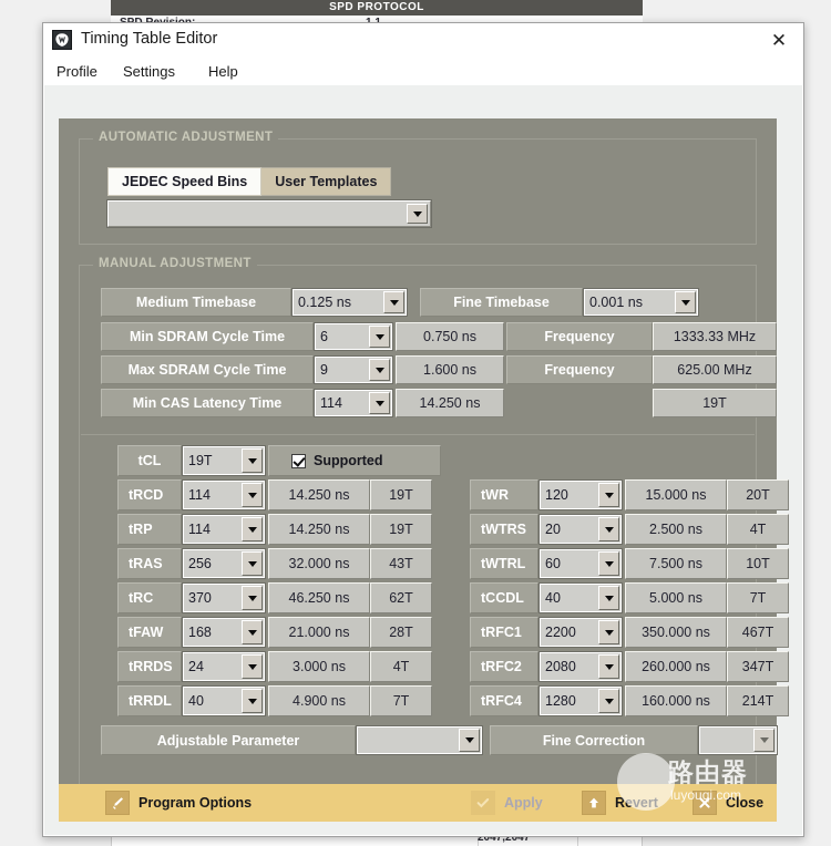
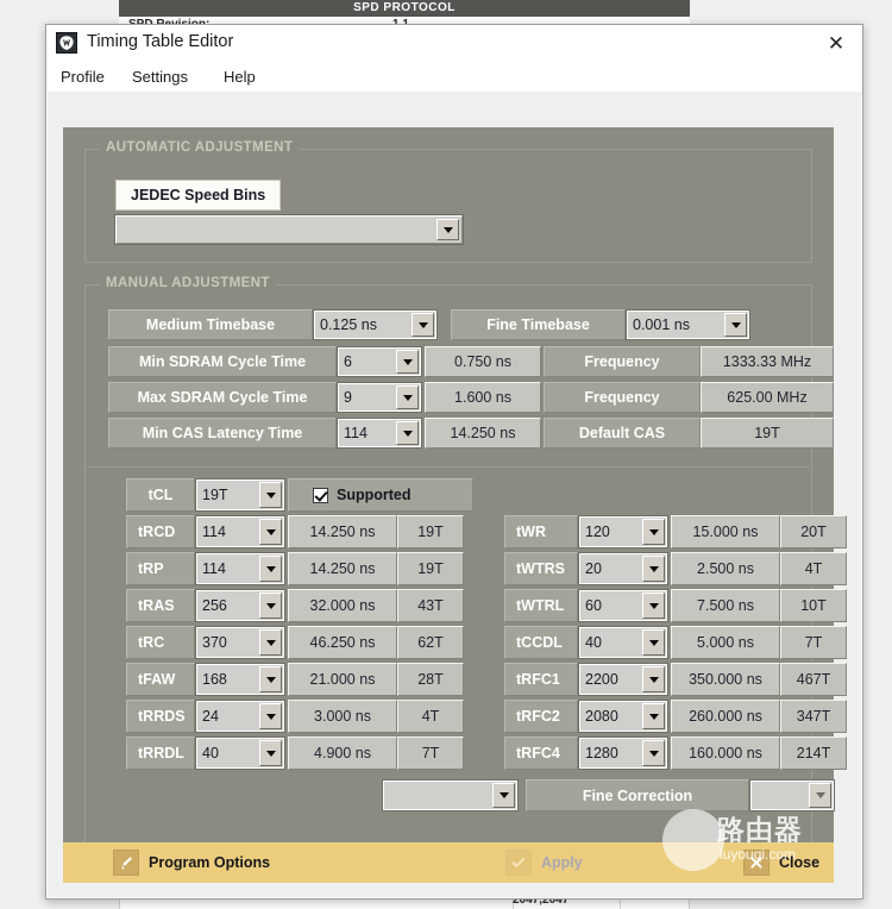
  SPD PROTOCOL
  2047,2047
  Timing Table Editor
  ✕
  Profile
  Settings
  Help
  AUTOMATIC ADJUSTMENT
  JEDEC Speed Bins
- User Templates
  MANUAL ADJUSTMENT
  Medium Timebase
  0.125 ns
  Fine Timebase
  0.001 ns
  Min SDRAM Cycle Time
  6
  0.750 ns
  Frequency
  1333.33 MHz
  Max SDRAM Cycle Time
  9
  1.600 ns
  Frequency
  625.00 MHz
  Min CAS Latency Time
  114
  14.250 ns
+ Default CAS
  19T
  tCL
  19T
  Supported
  tRCD
  114
  14.250 ns
  19T
  tRP
  114
  14.250 ns
  19T
  tRAS
  256
  32.000 ns
  43T
  tRC
  370
  46.250 ns
  62T
  tFAW
  168
  21.000 ns
  28T
  tRRDS
  24
  3.000 ns
  4T
  tRRDL
  40
  4.900 ns
  7T
  tWR
  120
  15.000 ns
  20T
  tWTRS
  20
  2.500 ns
  4T
  tWTRL
  60
  7.500 ns
  10T
  tCCDL
  40
  5.000 ns
  7T
  tRFC1
  2200
  350.000 ns
  467T
  tRFC2
  2080
  260.000 ns
  347T
  tRFC4
  1280
  160.000 ns
  214T
- Adjustable Parameter
  Fine Correction
  Program Options
  Apply
- Revert
  Close
  路由器
  luyouqi.com
